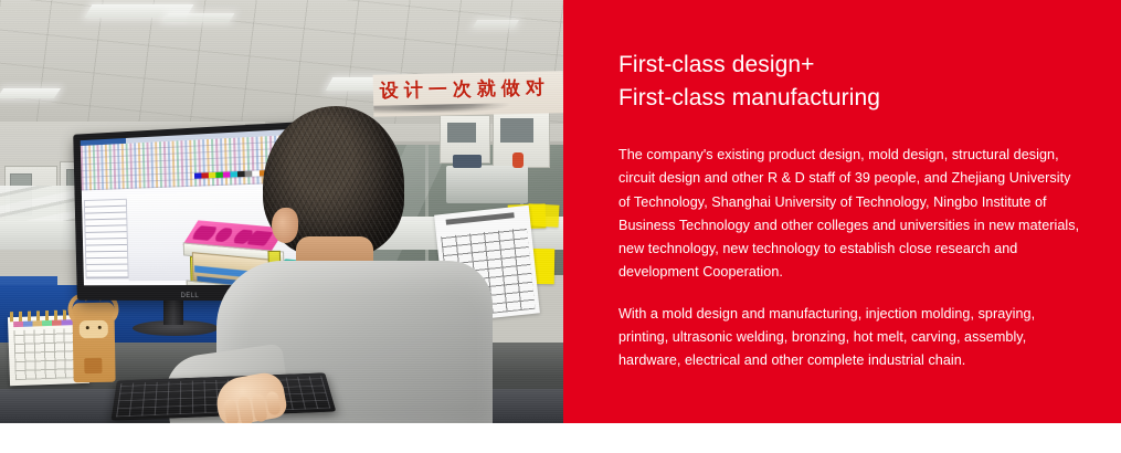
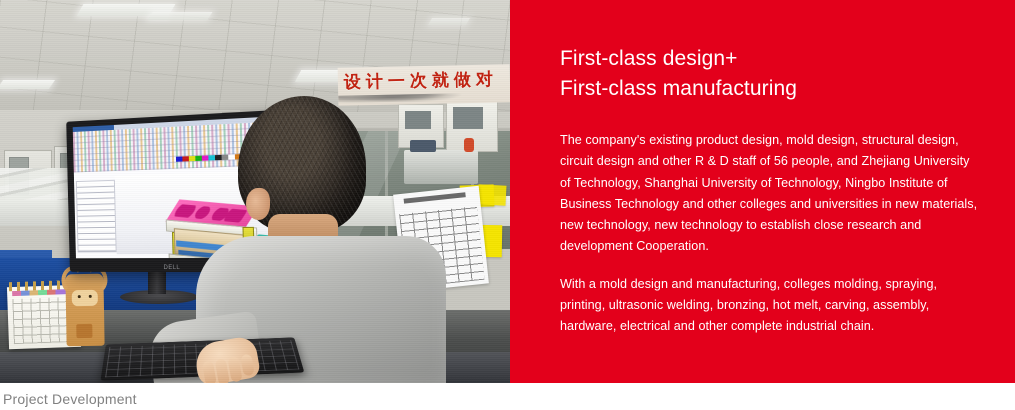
  First-class design+
  First-class manufacturing
- The company's existing product design, mold design, structural design, circuit design and other R & D staff of 39 people, and Zhejiang University of Technology, Shanghai University of Technology, Ningbo Institute of Business Technology and other colleges and universities in new materials, new technology, new technology to establish close research and development Cooperation.
+ The company's existing product design, mold design, structural design, circuit design and other R & D staff of 56 people, and Zhejiang University of Technology, Shanghai University of Technology, Ningbo Institute of Business Technology and other colleges and universities in new materials, new technology, new technology to establish close research and development Cooperation.
- With a mold design and manufacturing, injection molding, spraying, printing, ultrasonic welding, bronzing, hot melt, carving, assembly, hardware, electrical and other complete industrial chain.
+ With a mold design and manufacturing, colleges molding, spraying, printing, ultrasonic welding, bronzing, hot melt, carving, assembly, hardware, electrical and other complete industrial chain.
+ Project Development
